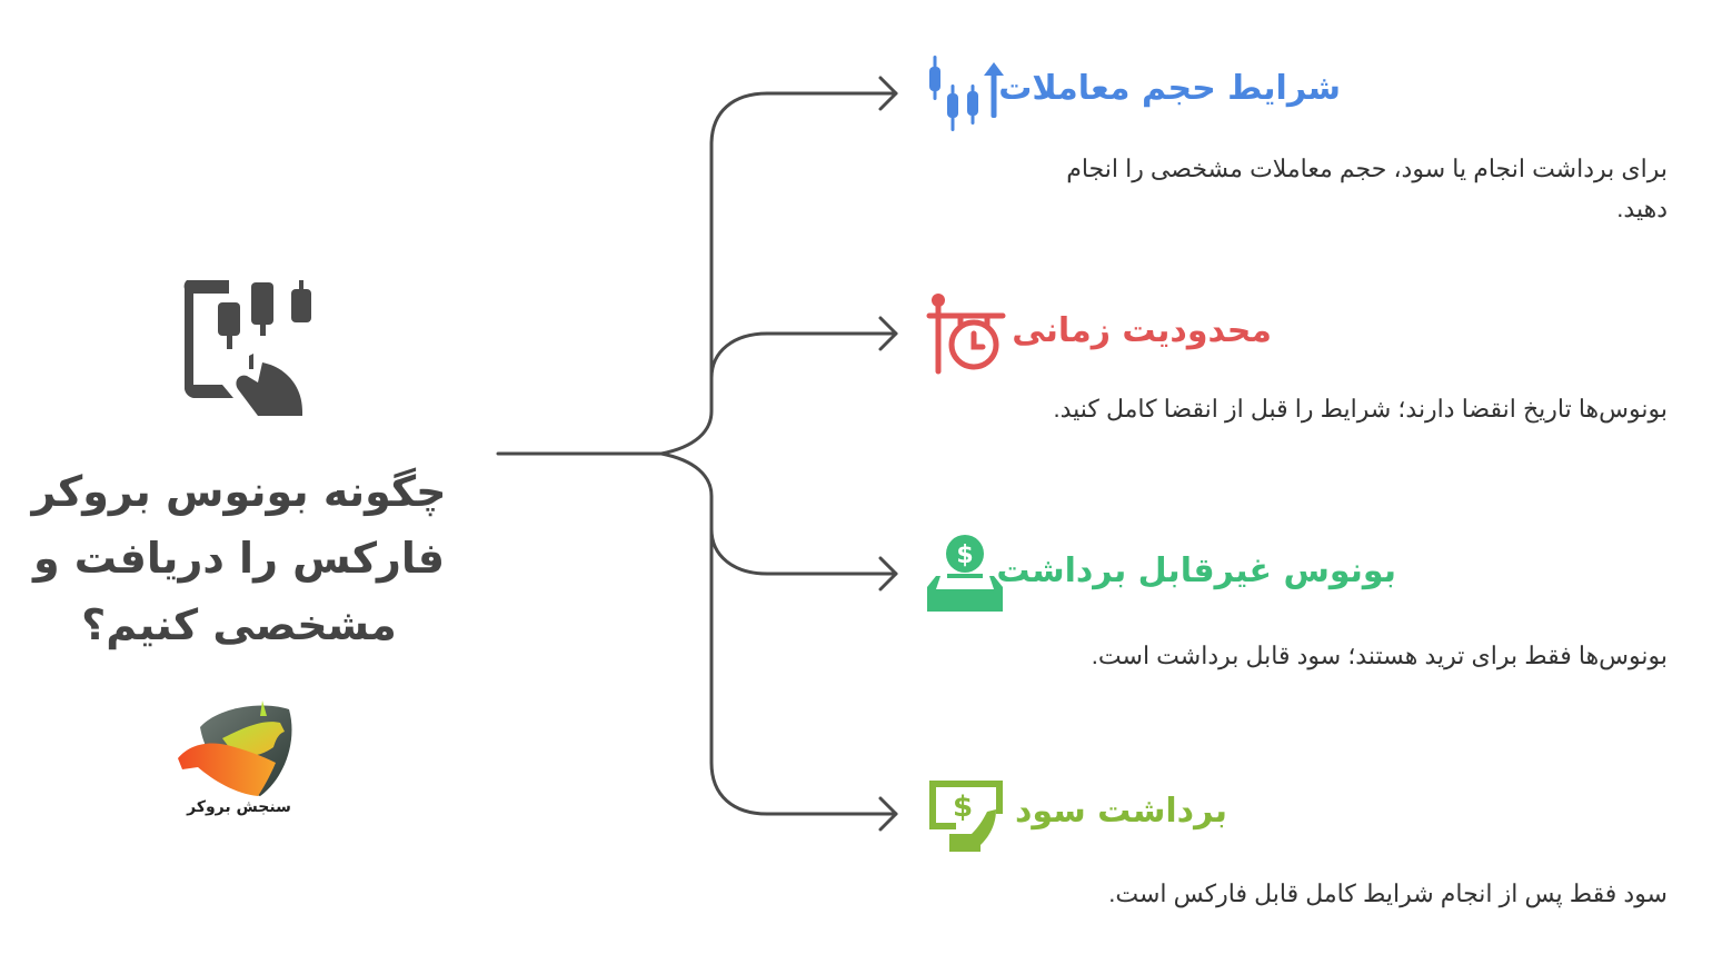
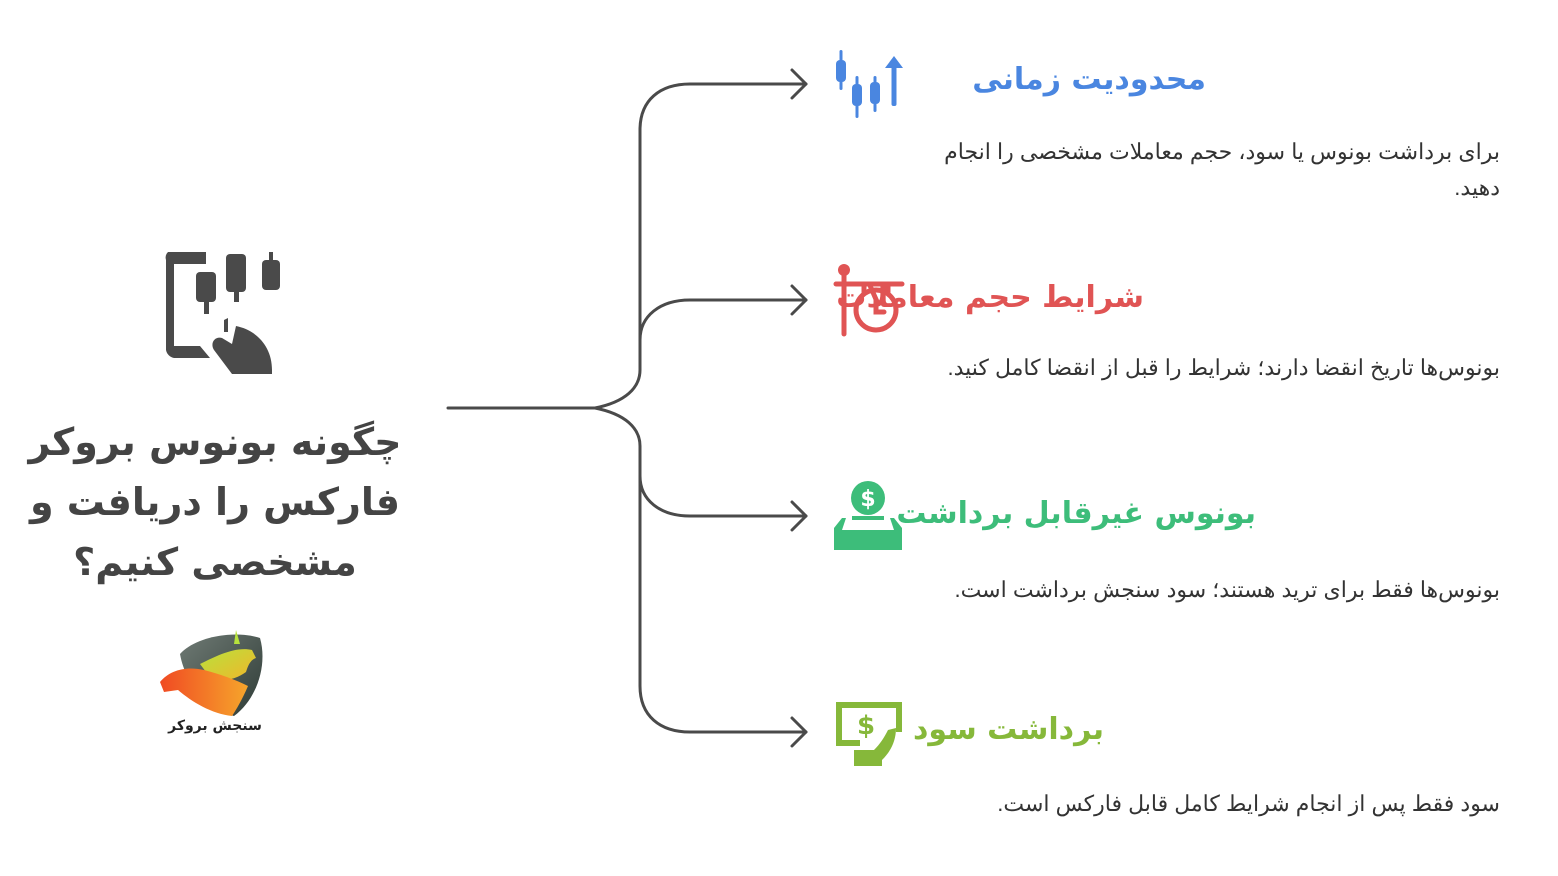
  چگونه بونوس بروکر فارکس را دریافت و مشخصی کنیم؟
  سنجش بروکر
- شرایط حجم معاملات
+ محدودیت زمانی
- برای برداشت انجام یا سود، حجم معاملات مشخصی را انجام دهید.
+ برای برداشت بونوس یا سود، حجم معاملات مشخصی را انجام دهید.
- محدودیت زمانی
+ شرایط حجم معاملات
  بونوسها تاریخ انقضا دارند؛ شرایط را قبل از انقضا کامل کنید.
  $
  بونوس غیرقابل برداشت
- بونوس‌ها فقط برای ترید هستند؛ سود قابل برداشت است.
+ بونوس‌ها فقط برای ترید هستند؛ سود سنجش برداشت است.
  $
  برداشت سود
  سود فقط پس از انجام شرایط کامل قابل فارکس است.
